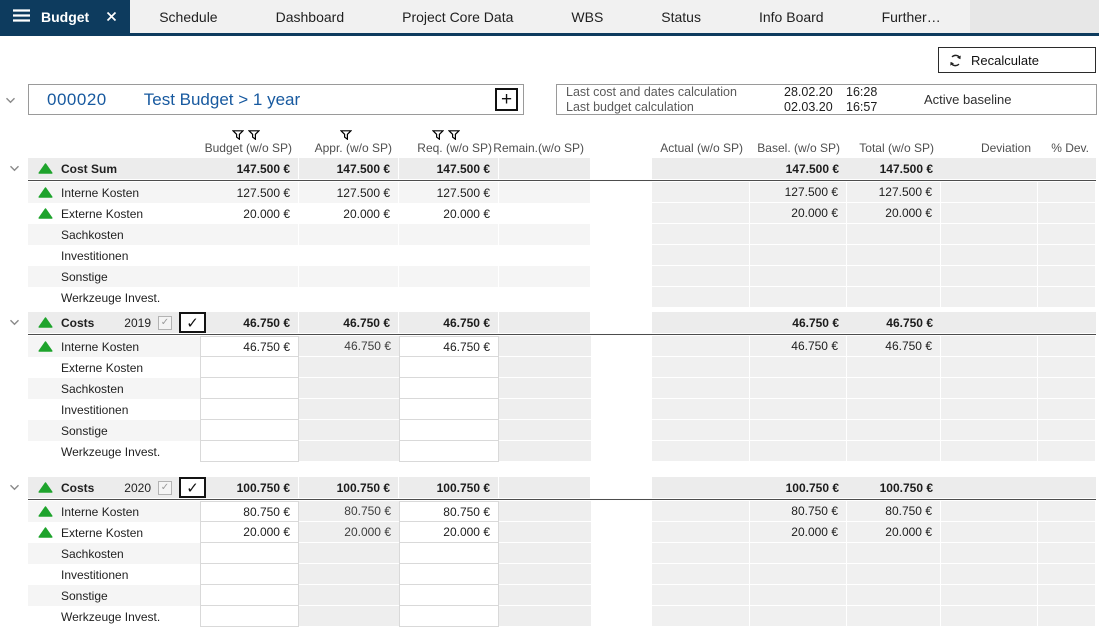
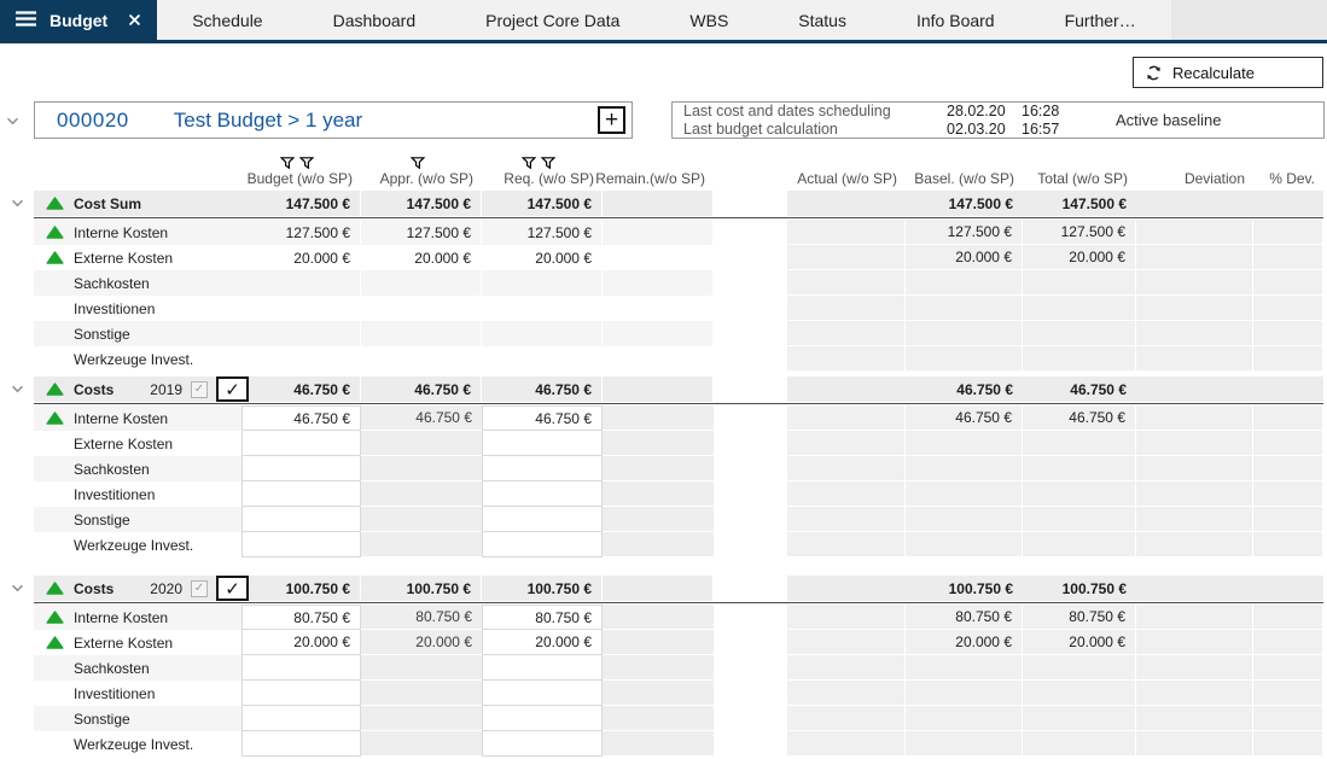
  Budget
  Schedule
  Dashboard
  Project Core Data
  WBS
  Status
  Info Board
  Further…
  Recalculate
  000020
  Test Budget > 1 year
  +
- Last cost and dates calculation
+ Last cost and dates scheduling
  28.02.20
  16:28
  Last budget calculation
  02.03.20
  16:57
  Active baseline
  Budget (w/o SP)
  Appr. (w/o SP)
  Req. (w/o SP)
  Remain.(w/o SP)
  Actual (w/o SP)
  Basel. (w/o SP)
  Total (w/o SP)
  Deviation
  % Dev.
  Cost Sum
  147.500 €
  147.500 €
  147.500 €
  147.500 €
  147.500 €
  Interne Kosten
  127.500 €
  127.500 €
  127.500 €
  127.500 €
  127.500 €
  Externe Kosten
  20.000 €
  20.000 €
  20.000 €
  20.000 €
  20.000 €
  Sachkosten
  Investitionen
  Sonstige
  Werkzeuge Invest.
  Costs
  2019
  ✓
  ✓
  46.750 €
  46.750 €
  46.750 €
  46.750 €
  46.750 €
  Interne Kosten
  46.750 €
  46.750 €
  46.750 €
  46.750 €
  46.750 €
  Externe Kosten
  Sachkosten
  Investitionen
  Sonstige
  Werkzeuge Invest.
  Costs
  2020
  ✓
  ✓
  100.750 €
  100.750 €
  100.750 €
  100.750 €
  100.750 €
  Interne Kosten
  80.750 €
  80.750 €
  80.750 €
  80.750 €
  80.750 €
  Externe Kosten
  20.000 €
  20.000 €
  20.000 €
  20.000 €
  20.000 €
  Sachkosten
  Investitionen
  Sonstige
  Werkzeuge Invest.
